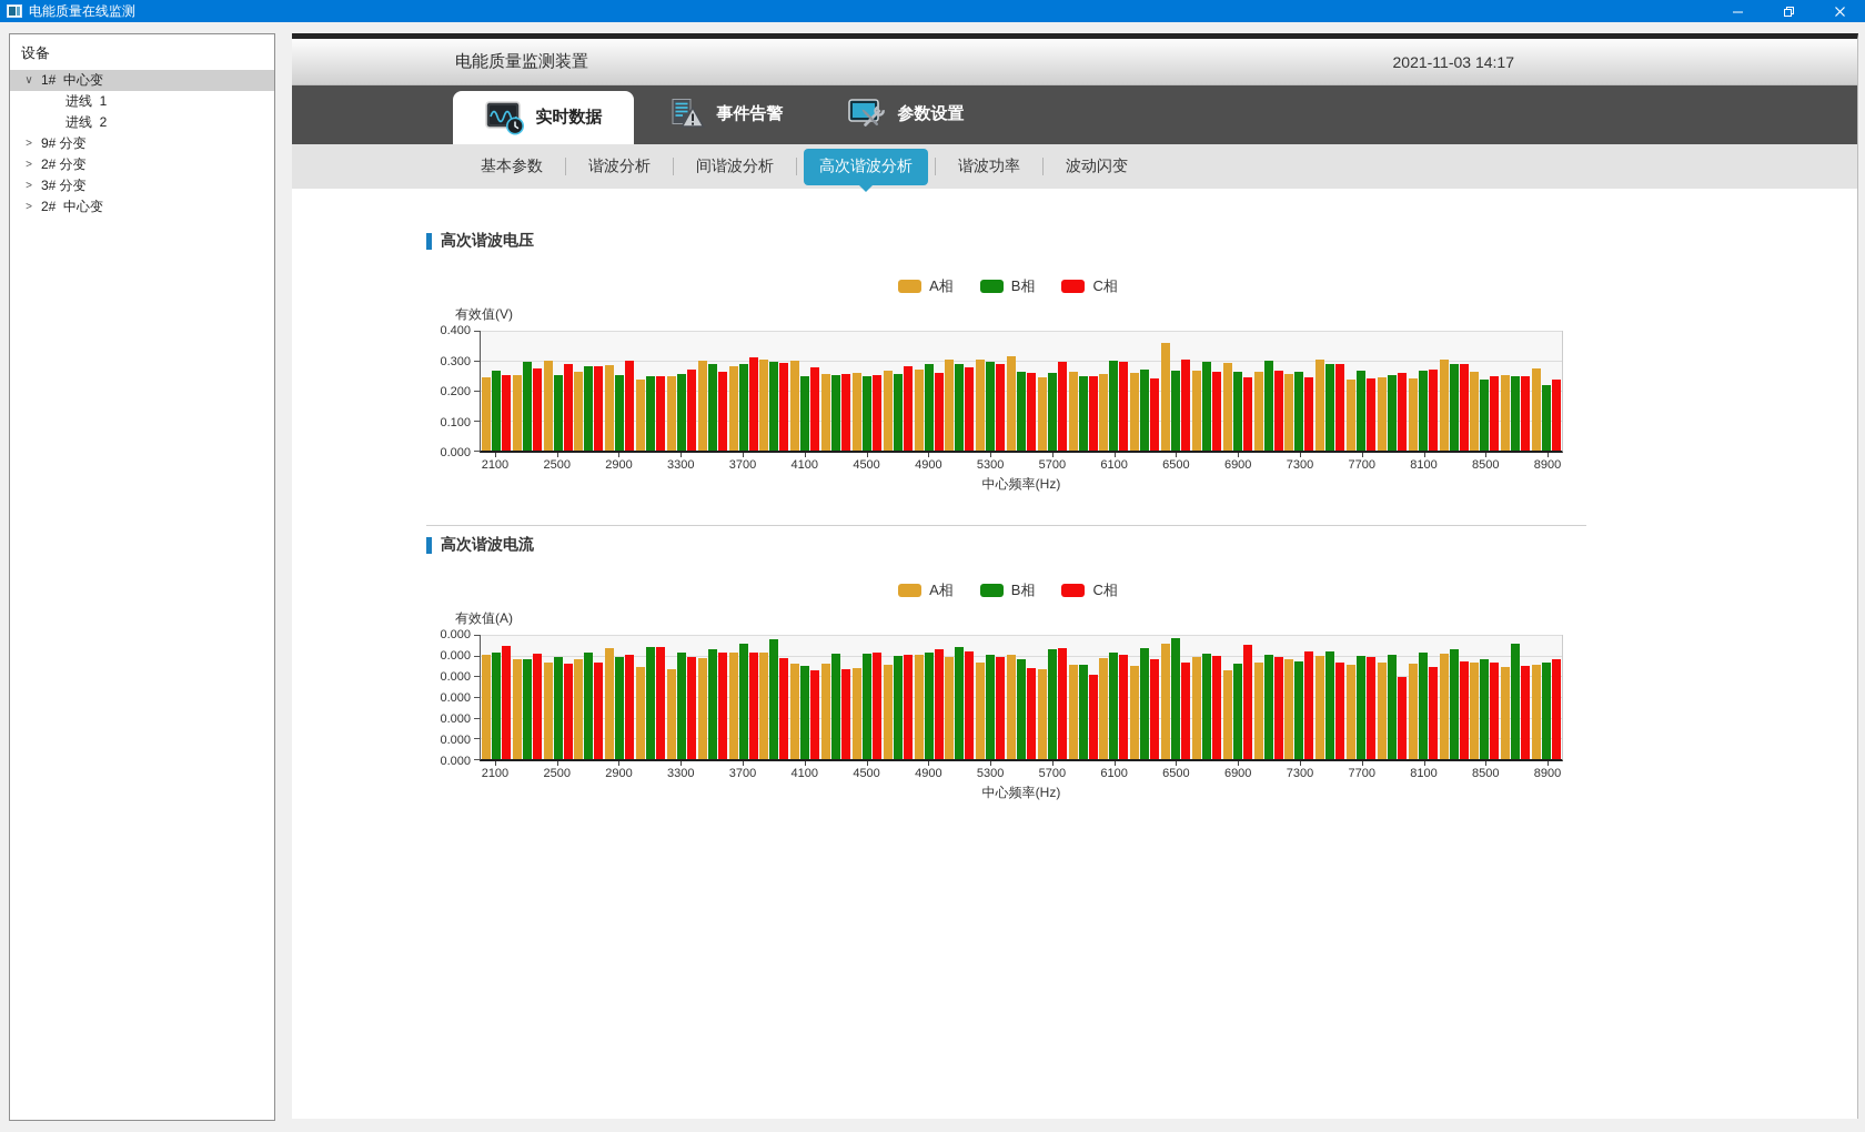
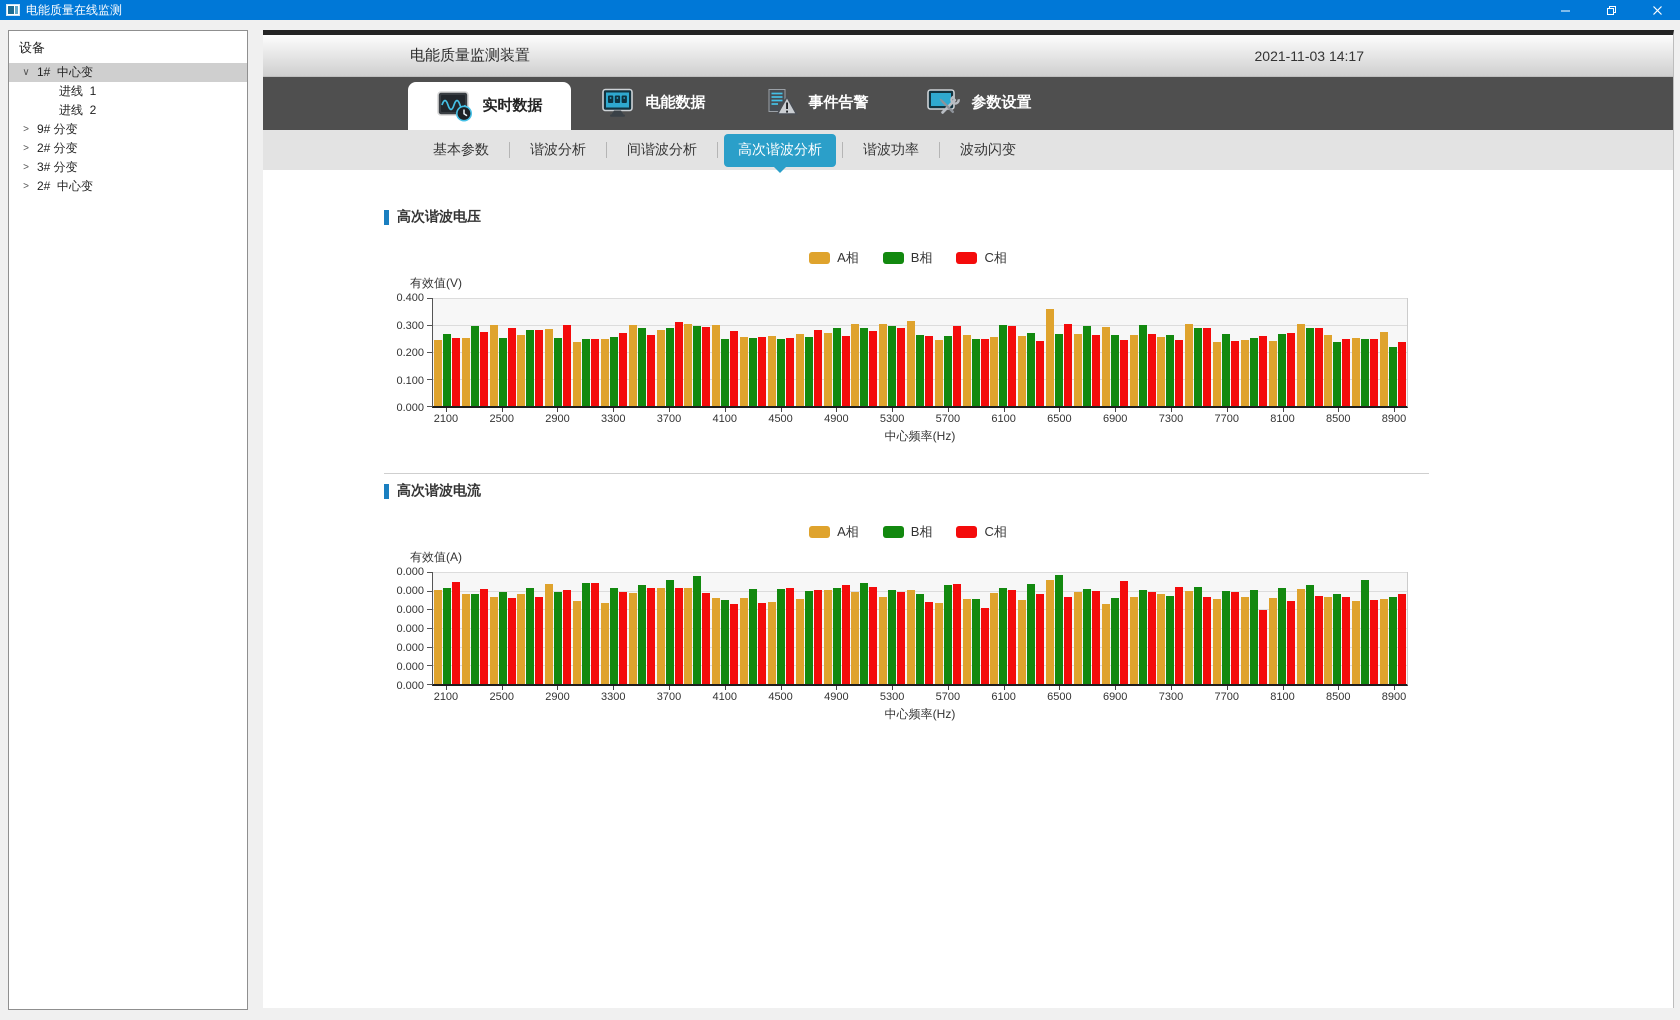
  电能质量在线监测
  设备
  ∨
  1# 中心变
  进线 1
  进线 2
  >
  9# 分变
  >
  2# 分变
  >
  3# 分变
  >
  2# 中心变
  电能质量监测装置
  2021-11-03 14:17
  实时数据
+ 电能数据
  事件告警
  参数设置
  基本参数
  谐波分析
  间谐波分析
  高次谐波分析
  谐波功率
  波动闪变
  高次谐波电压
  A相
  B相
  C相
  有效值(V)
  0.400
  0.300
  0.200
  0.100
  0.000
  2100
  2500
  2900
  3300
  3700
  4100
  4500
  4900
  5300
  5700
  6100
  6500
  6900
  7300
  7700
  8100
  8500
  8900
  中心频率(Hz)
  高次谐波电流
  A相
  B相
  C相
  有效值(A)
  0.000
  0.000
  0.000
  0.000
  0.000
  0.000
  0.000
  2100
  2500
  2900
  3300
  3700
  4100
  4500
  4900
  5300
  5700
  6100
  6500
  6900
  7300
  7700
  8100
  8500
  8900
  中心频率(Hz)
